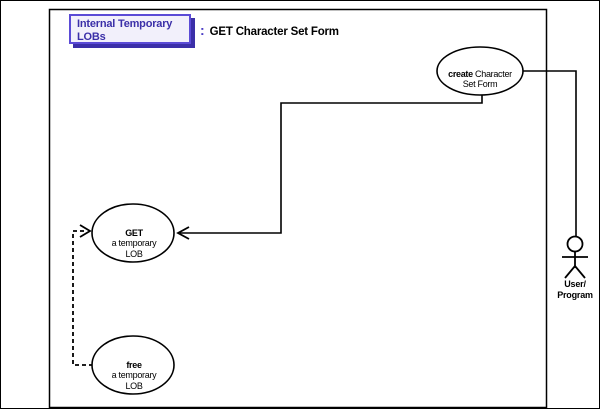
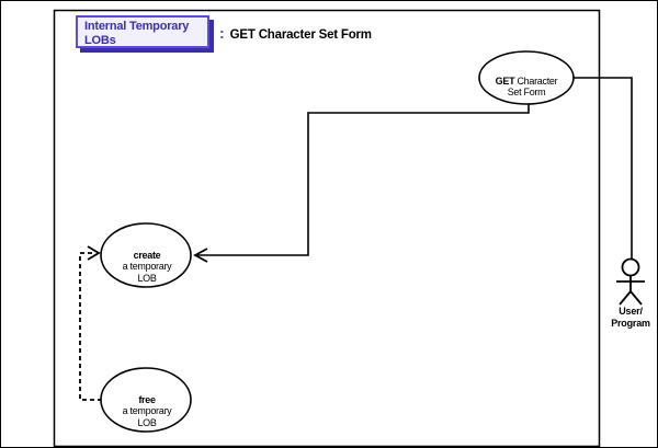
  Internal Temporary
  LOBs
  :
  GET Character Set Form
- create Character
+ GET Character
  Set Form
- GET
+ create
  a temporary
  LOB
  free
  a temporary
  LOB
  User/
  Program
